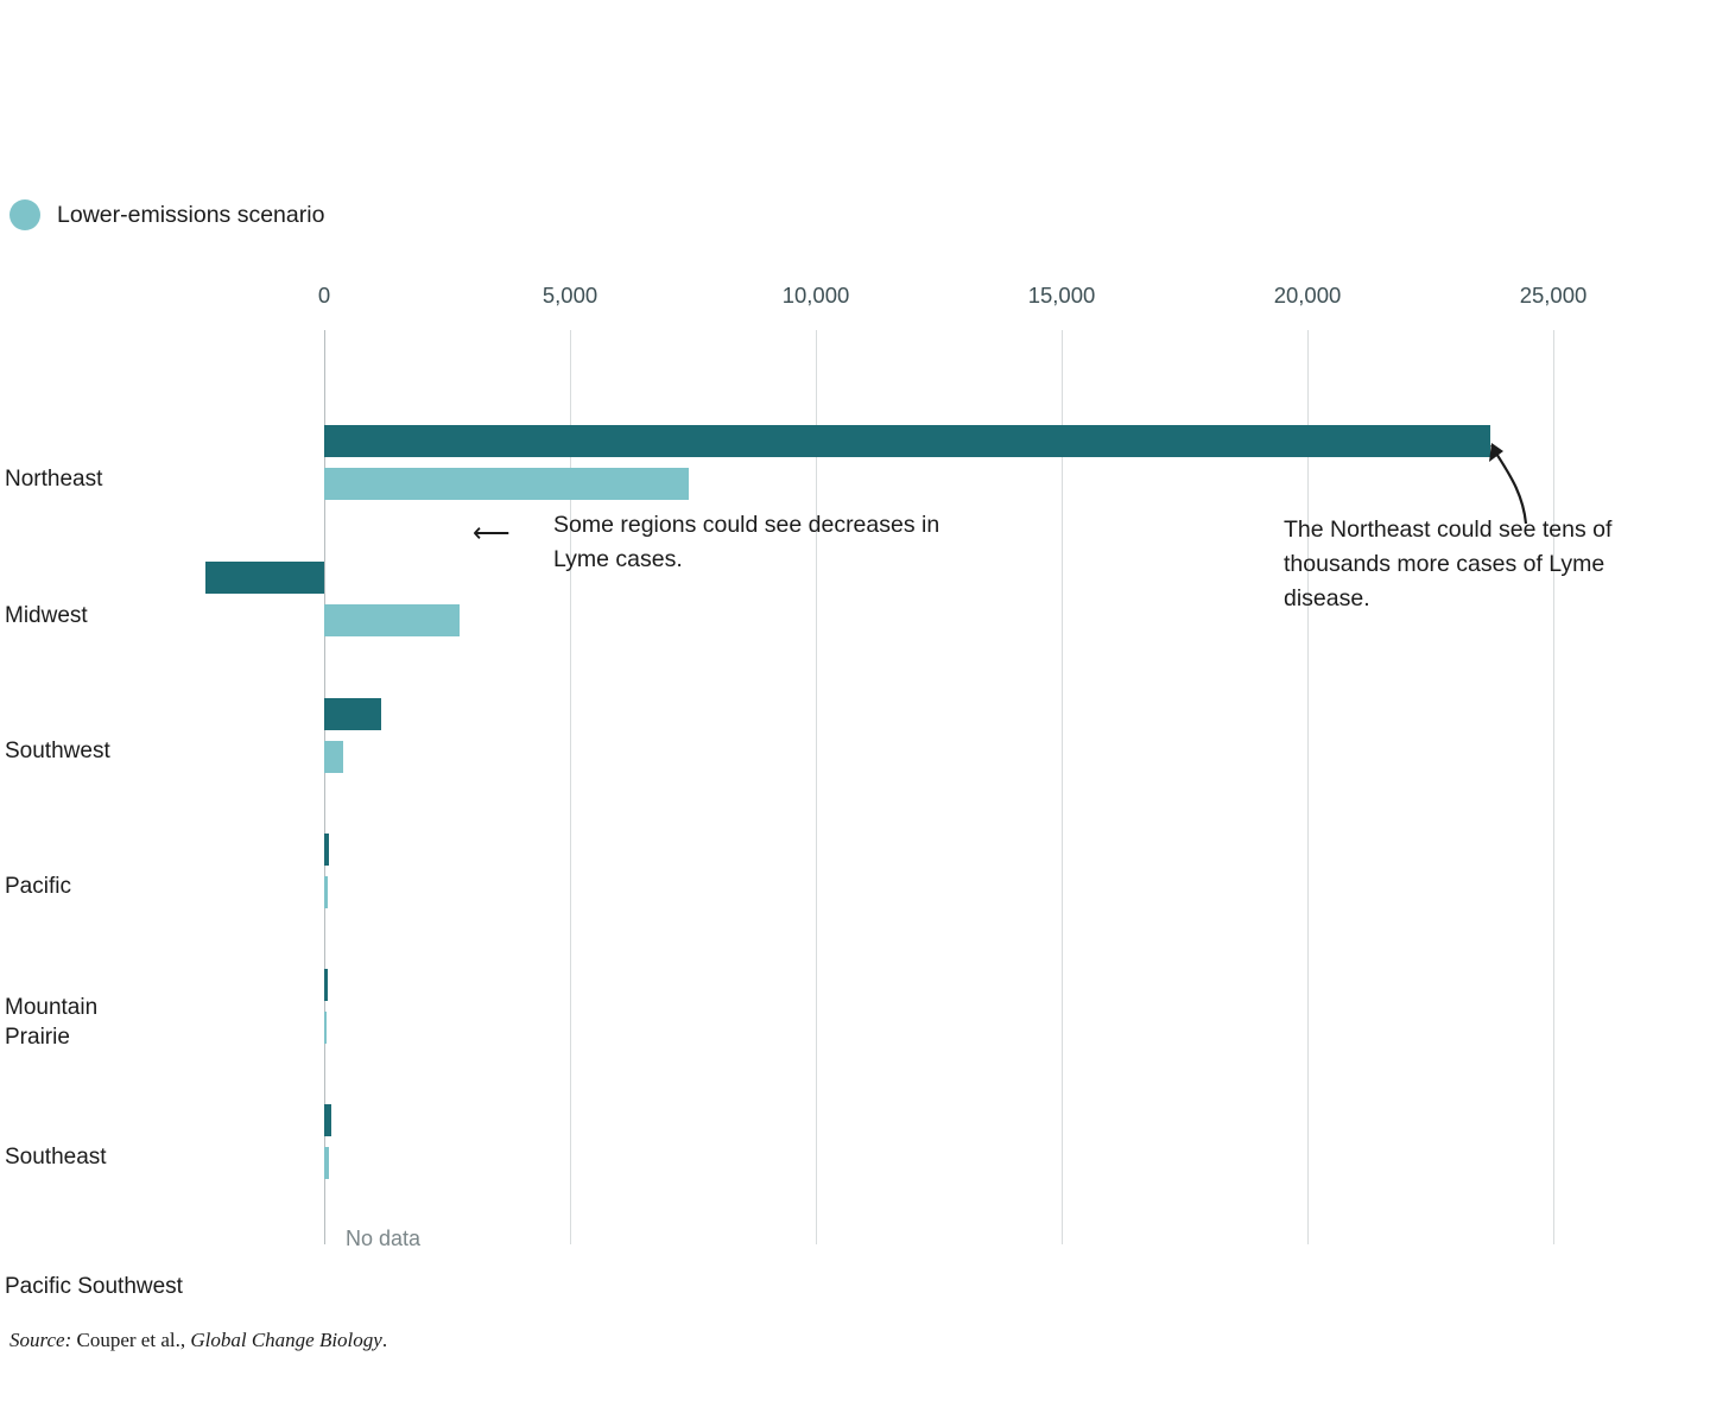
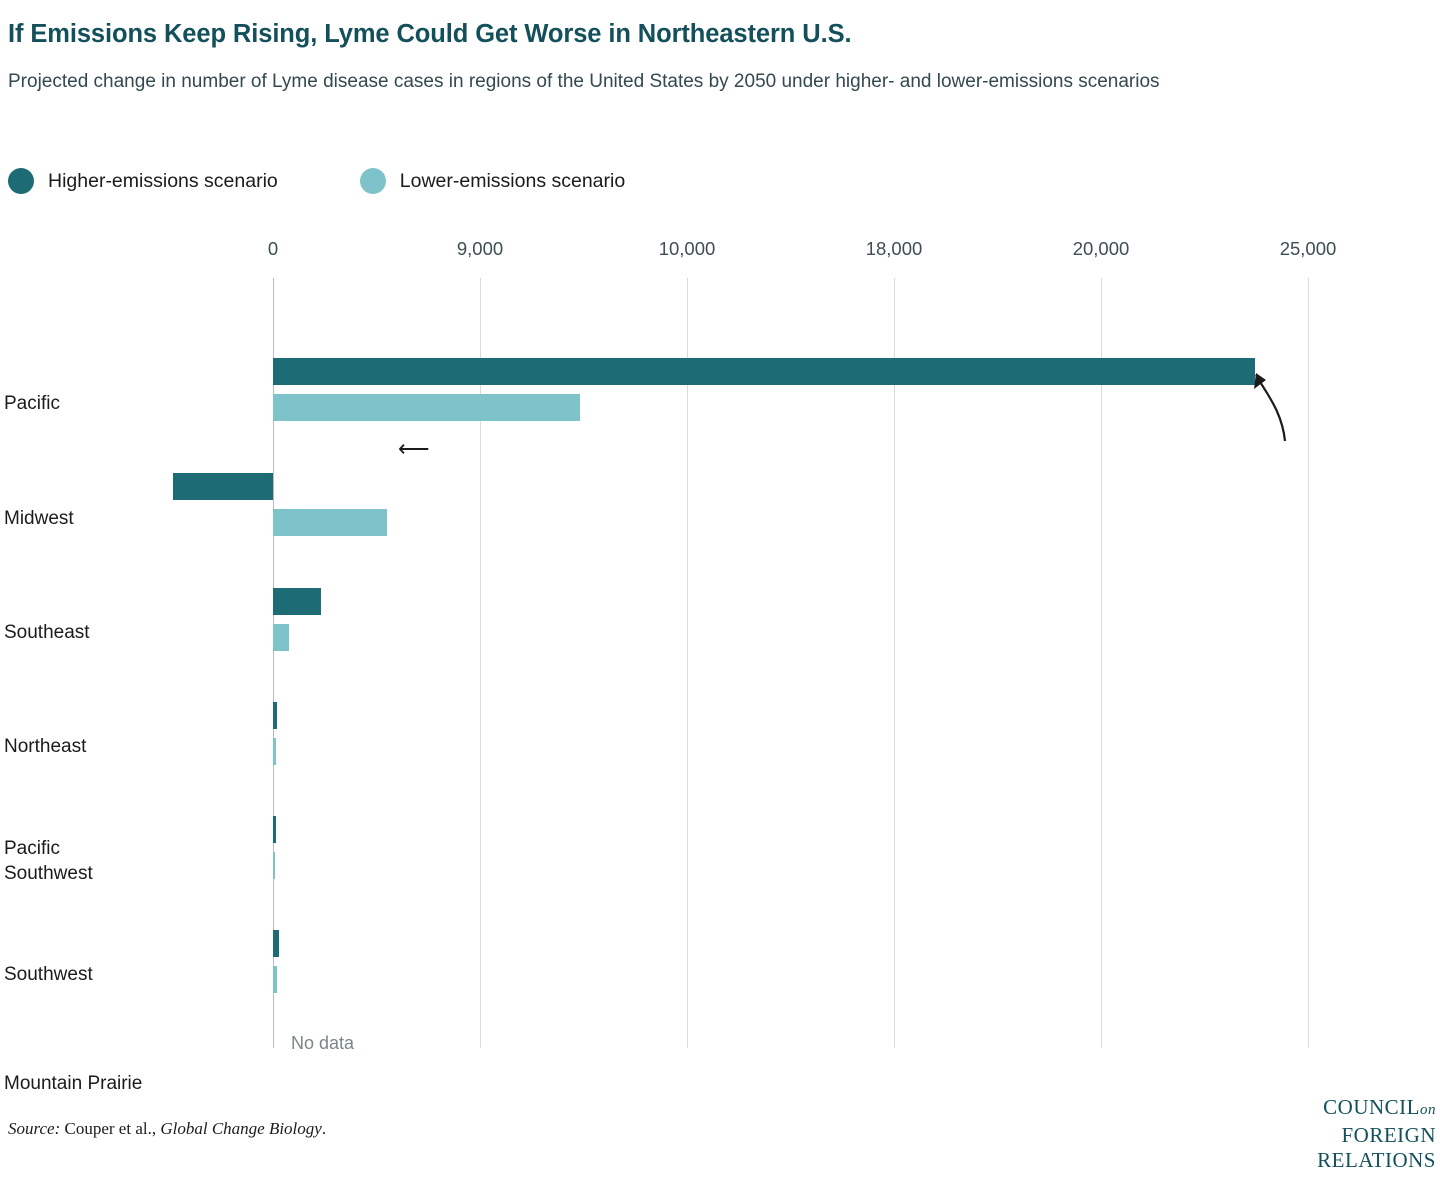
+ If Emissions Keep Rising, Lyme Could Get Worse in Northeastern U.S.
+ Projected change in number of Lyme disease cases in regions of the United States by 2050 under higher- and lower-emissions scenarios
+ Higher-emissions scenario
  Lower-emissions scenario
  0
- 5,000
+ 9,000
  10,000
- 15,000
+ 18,000
  20,000
  25,000
  No data
- Northeast
+ Pacific
  Midwest
- Southwest
+ Southeast
- Pacific
+ Northeast
- Mountain Prairie
+ Pacific Southwest
- Southeast
+ Southwest
- Pacific Southwest
+ Mountain Prairie
  ⟵
- Some regions could see decreases in Lyme cases.
- The Northeast could see tens of thousands more cases of Lyme disease.
  Source: Couper et al., Global Change Biology.
+ COUNCILon
+ FOREIGN
+ RELATIONS
